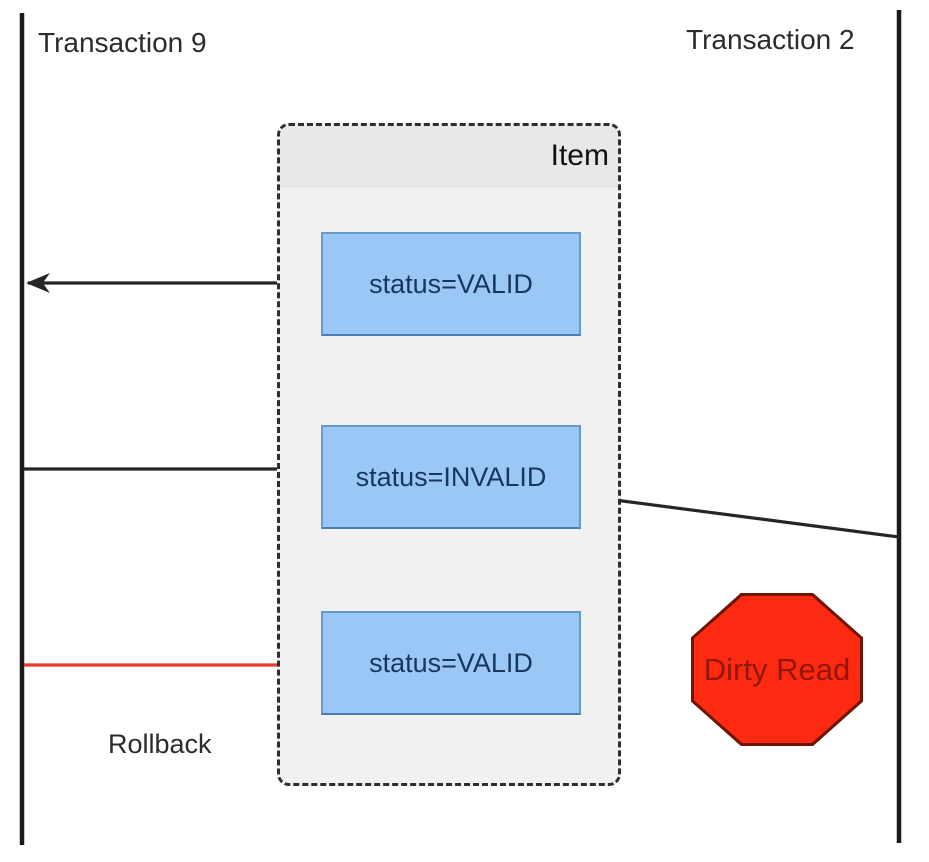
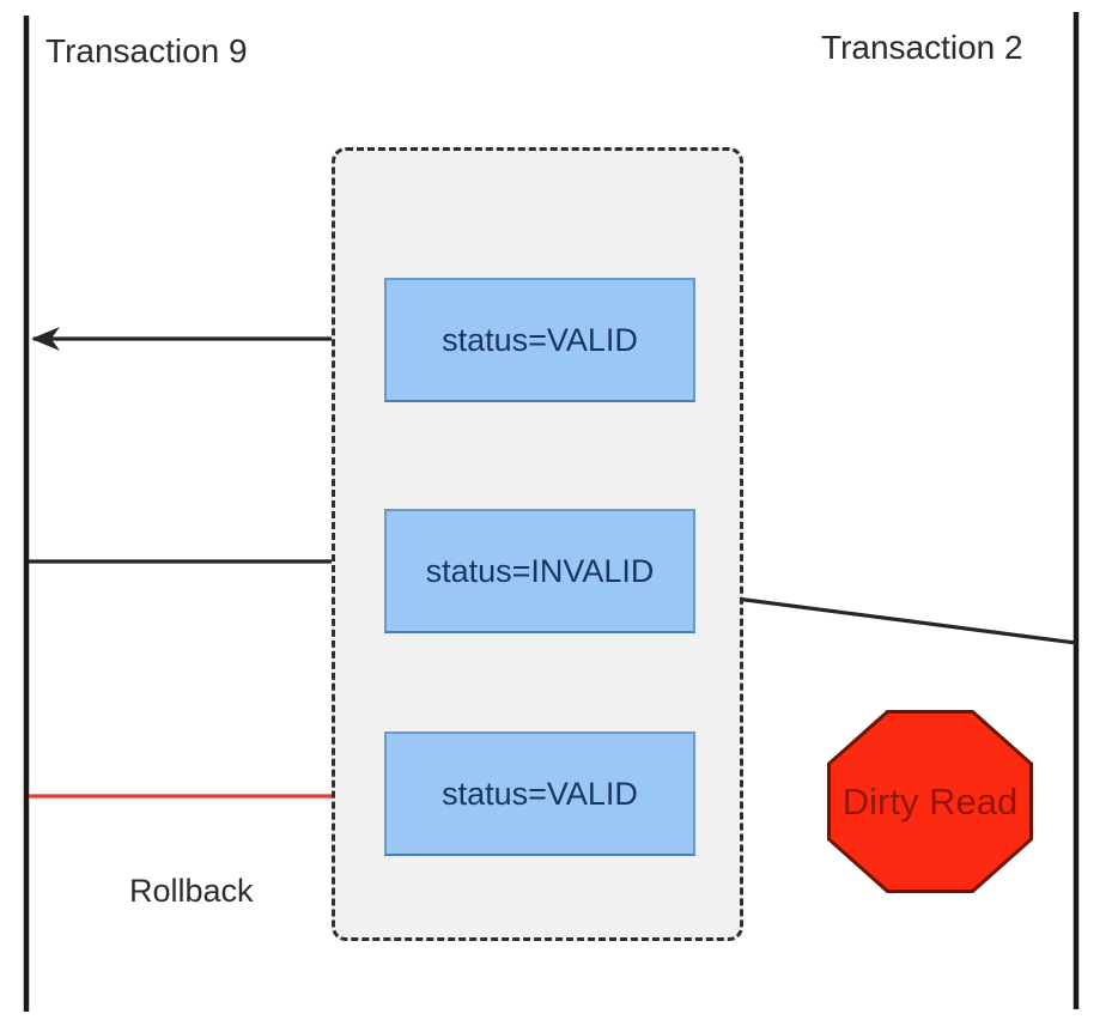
  Transaction 9
  Transaction 2
- Item
  status=VALID
  status=INVALID
  status=VALID
  Rollback
  Dirty Read
